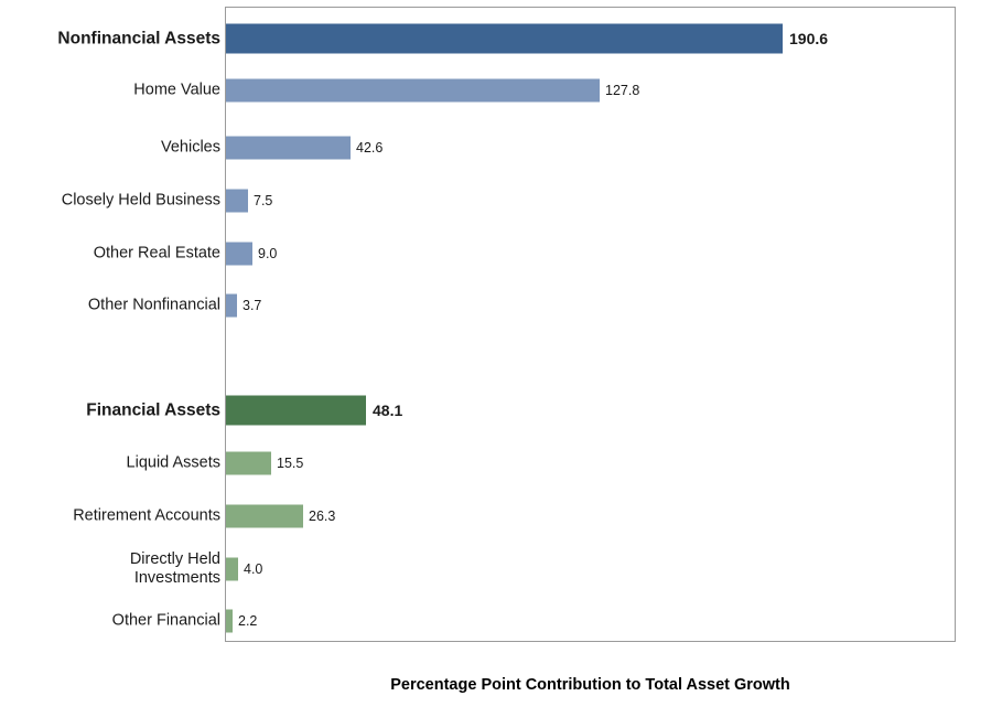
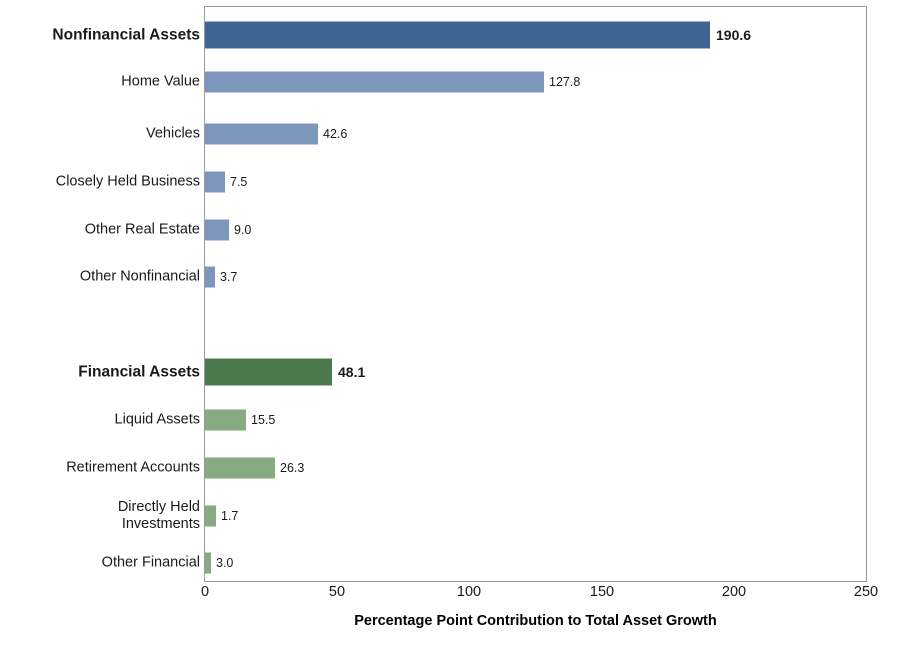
  Nonfinancial Assets
  190.6
  Home Value
  127.8
  Vehicles
  42.6
  Closely Held Business
  7.5
  Other Real Estate
  9.0
  Other Nonfinancial
  3.7
  Financial Assets
  48.1
  Liquid Assets
  15.5
  Retirement Accounts
  26.3
  Directly Held
  Investments
- 4.0
+ 1.7
  Other Financial
- 2.2
+ 3.0
+ 0
+ 50
+ 100
+ 150
+ 200
+ 250
  Percentage Point Contribution to Total Asset Growth
